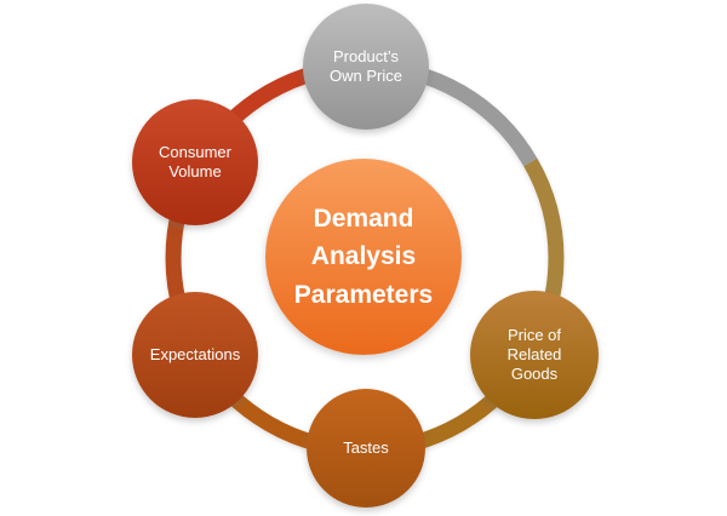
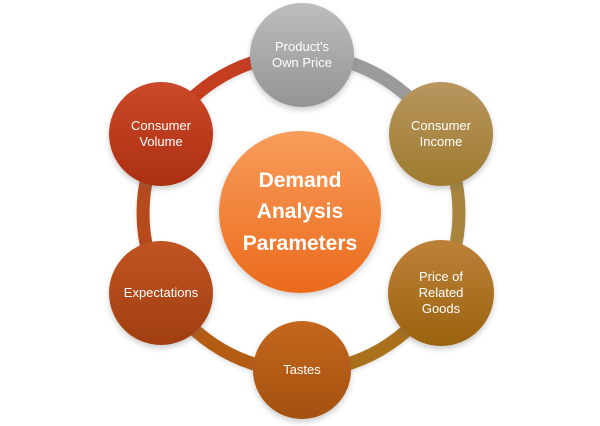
  Product’s Own Price
+ Consumer Income
  Price of Related Goods
  Tastes
  Expectations
  Consumer Volume
  Demand Analysis Parameters
